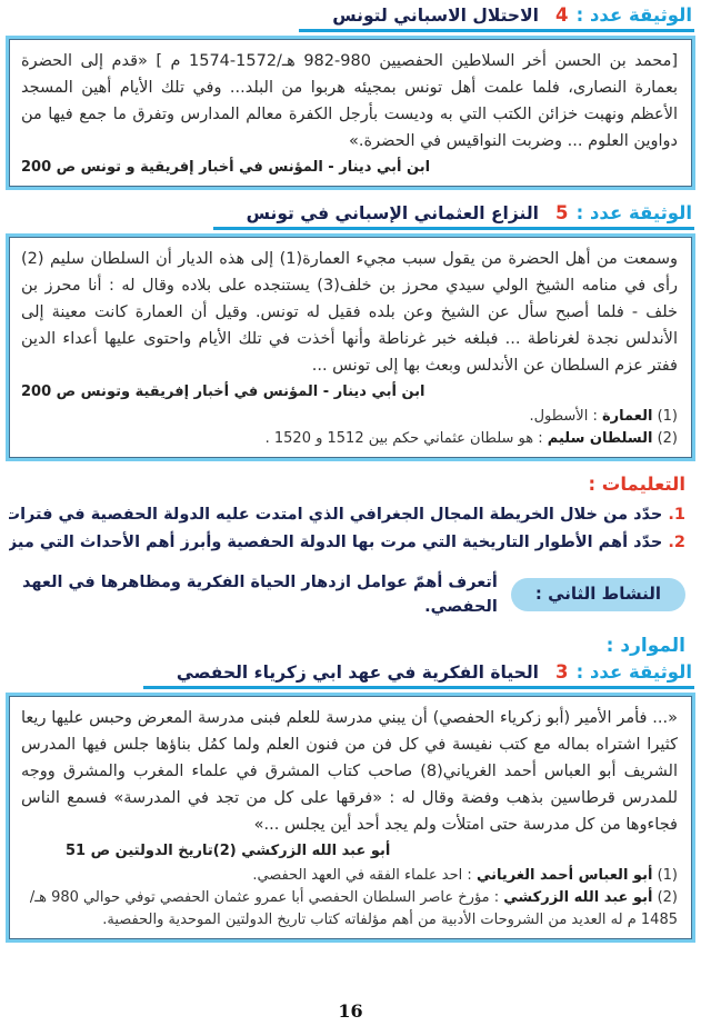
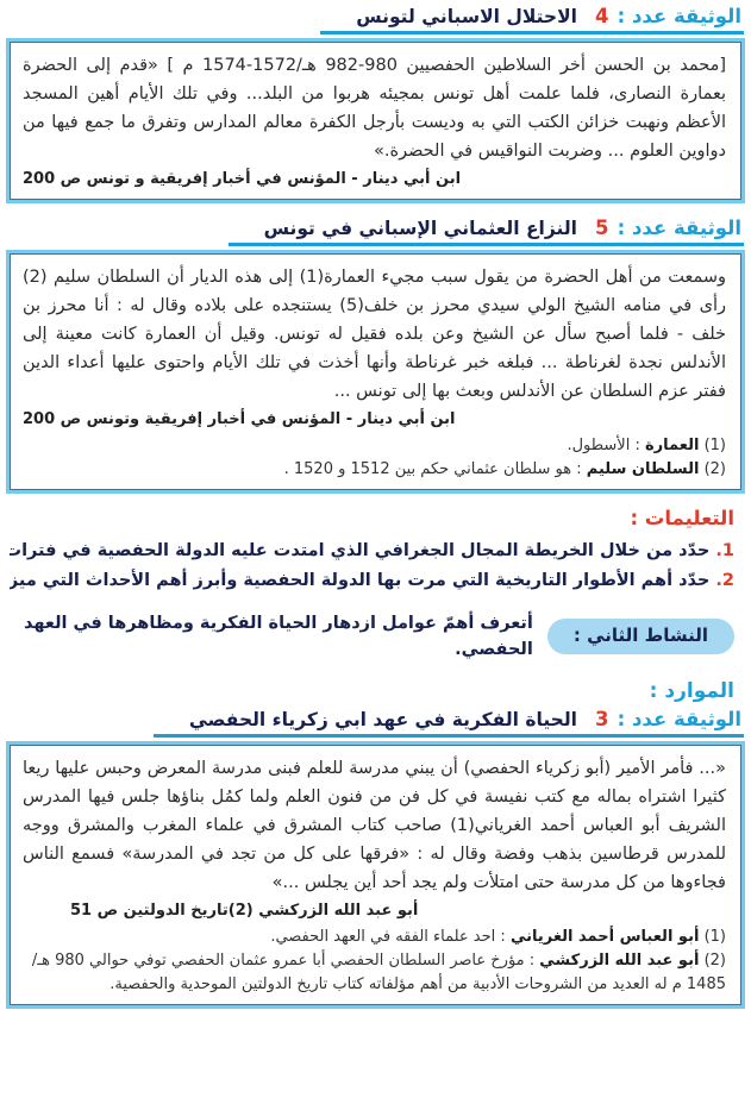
  الوثيقة عدد : 4 الاحتلال الاسباني لتونس
  [محمد بن الحسن أخر السلاطين الحفصيين 980-982 هـ/1572-1574 م ] «قدم إلى الحضرة بعمارة النصارى، فلما علمت أهل تونس بمجيئه هربوا من البلد... وفي تلك الأيام أهين المسجد الأعظم ونهبت خزائن الكتب التي به وديست بأرجل الكفرة معالم المدارس وتفرق ما جمع فيها من دواوين العلوم ... وضربت النواقيس في الحضرة.»
  ابن أبي دينار - المؤنس في أخبار إفريقية و تونس ص 200
  الوثيقة عدد : 5 النزاع العثماني الإسباني في تونس
- وسمعت من أهل الحضرة من يقول سبب مجيء العمارة(1) إلى هذه الديار أن السلطان سليم (2) رأى في منامه الشيخ الولي سيدي محرز بن خلف(3) يستنجده على بلاده وقال له : أنا محرز بن خلف - فلما أصبح سأل عن الشيخ وعن بلده فقيل له تونس. وقيل أن العمارة كانت معينة إلى الأندلس نجدة لغرناطة ... فبلغه خبر غرناطة وأنها أخذت في تلك الأيام واحتوى عليها أعداء الدين ففتر عزم السلطان عن الأندلس وبعث بها إلى تونس ...
+ وسمعت من أهل الحضرة من يقول سبب مجيء العمارة(1) إلى هذه الديار أن السلطان سليم (2) رأى في منامه الشيخ الولي سيدي محرز بن خلف(5) يستنجده على بلاده وقال له : أنا محرز بن خلف - فلما أصبح سأل عن الشيخ وعن بلده فقيل له تونس. وقيل أن العمارة كانت معينة إلى الأندلس نجدة لغرناطة ... فبلغه خبر غرناطة وأنها أخذت في تلك الأيام واحتوى عليها أعداء الدين ففتر عزم السلطان عن الأندلس وبعث بها إلى تونس ...
  ابن أبي دينار - المؤنس في أخبار إفريقية وتونس ص 200
  (1) العمارة : الأسطول.
  (2) السلطان سليم : هو سلطان عثماني حكم بين 1512 و 1520 .
  التعليمات :
  1.حدّد من خلال الخريطة المجال الجغرافي الذي امتدت عليه الدولة الحفصية في فترات
  2.حدّد أهم الأطوار التاريخية التي مرت بها الدولة الحفصية وأبرز أهم الأحداث التي ميز
  النشاط الثاني :
  أتعرف أهمّ عوامل ازدهار الحياة الفكرية ومظاهرها في العهد الحفصي.
  الموارد :
  الوثيقة عدد : 3 الحياة الفكرية في عهد ابي زكرياء الحفصي
- «... فأمر الأمير (أبو زكرياء الحفصي) أن يبني مدرسة للعلم فبنى مدرسة المعرض وحبس عليها ريعا كثيرا اشتراه بماله مع كتب نفيسة في كل فن من فنون العلم ولما كمُل بناؤها جلس فيها المدرس الشريف أبو العباس أحمد الغرياني(8) صاحب كتاب المشرق في علماء المغرب والمشرق ووجه للمدرس قرطاسين بذهب وفضة وقال له : «فرقها على كل من تجد في المدرسة» فسمع الناس فجاءوها من كل مدرسة حتى امتلأت ولم يجد أحد أين يجلس ...»
+ «... فأمر الأمير (أبو زكرياء الحفصي) أن يبني مدرسة للعلم فبنى مدرسة المعرض وحبس عليها ريعا كثيرا اشتراه بماله مع كتب نفيسة في كل فن من فنون العلم ولما كمُل بناؤها جلس فيها المدرس الشريف أبو العباس أحمد الغرياني(1) صاحب كتاب المشرق في علماء المغرب والمشرق ووجه للمدرس قرطاسين بذهب وفضة وقال له : «فرقها على كل من تجد في المدرسة» فسمع الناس فجاءوها من كل مدرسة حتى امتلأت ولم يجد أحد أين يجلس ...»
  أبو عبد الله الزركشي (2)تاريخ الدولتين ص 51
  (1) أبو العباس أحمد الغرياني : احد علماء الفقه في العهد الحفصي.
  (2) أبو عبد الله الزركشي : مؤرخ عاصر السلطان الحفصي أبا عمرو عثمان الحفصي توفي حوالي 980 هـ/ 1485 م له العديد من الشروحات الأدبية من أهم مؤلفاته كتاب تاريخ الدولتين الموحدية والحفصية.
- 16
